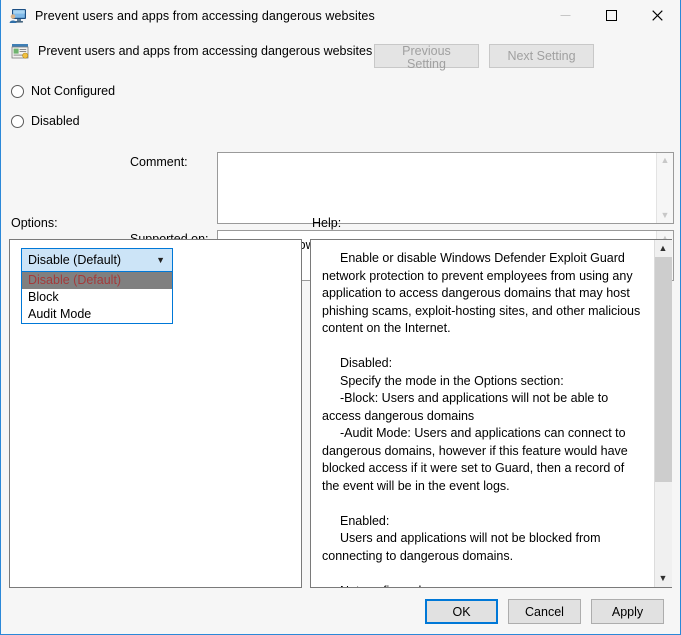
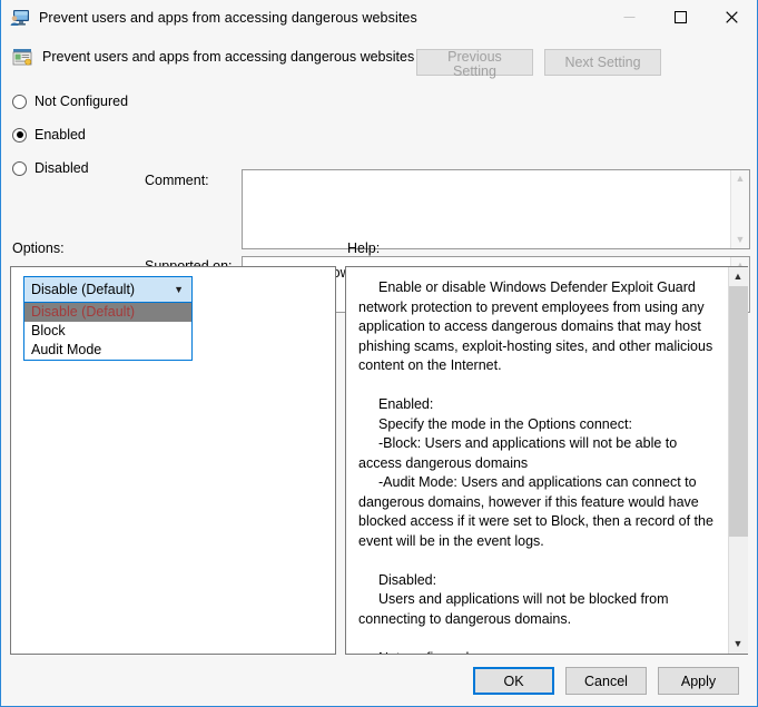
  Prevent users and apps from accessing dangerous websites
  Prevent users and apps from accessing dangerous websites
  Previous Setting
  Next Setting
  Not Configured
+ Enabled
  Disabled
  Comment:
  ▲
  ▼
  ▲
  Options:
  Help:
  Disable (Default)
  ▼
  Disable (Default)
  Block
  Audit Mode
  Enable or disable Windows Defender Exploit Guard network protection to prevent employees from using any application to access dangerous domains that may host phishing scams, exploit-hosting sites, and other malicious content on the Internet.
- Disabled:
+ Enabled:
- Specify the mode in the Options section:
+ Specify the mode in the Options connect:
  -Block: Users and applications will not be able to access dangerous domains
- -Audit Mode: Users and applications can connect to dangerous domains, however if this feature would have blocked access if it were set to Guard, then a record of the event will be in the event logs.
+ -Audit Mode: Users and applications can connect to dangerous domains, however if this feature would have blocked access if it were set to Block, then a record of the event will be in the event logs.
- Enabled:
+ Disabled:
  Users and applications will not be blocked from connecting to dangerous domains.
  ▲
  ▼
  OK
  Cancel
  Apply
